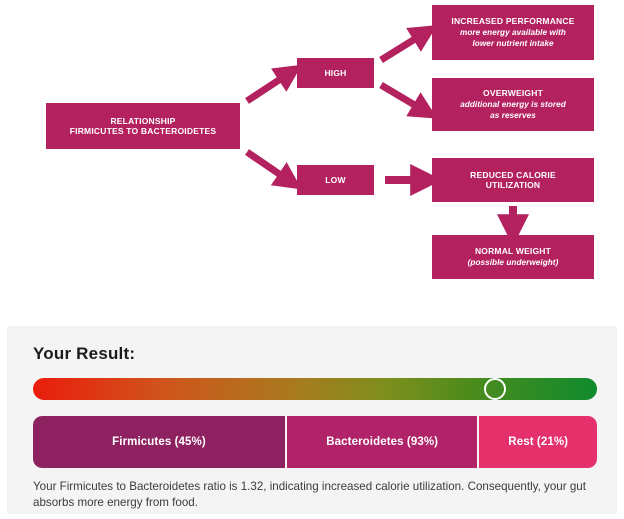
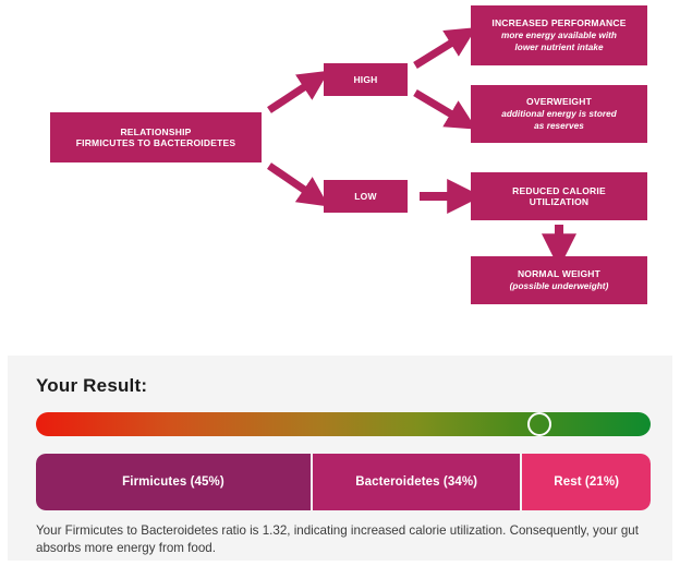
  RELATIONSHIP
  FIRMICUTES TO BACTEROIDETES
  HIGH
  LOW
  INCREASED PERFORMANCE
  more energy available with
  lower nutrient intake
  OVERWEIGHT
  additional energy is stored
  as reserves
  REDUCED CALORIE
  UTILIZATION
  NORMAL WEIGHT
  (possible underweight)
  Your Result:
  Firmicutes (45%)
- Bacteroidetes (93%)
+ Bacteroidetes (34%)
  Rest (21%)
  Your Firmicutes to Bacteroidetes ratio is 1.32, indicating increased calorie utilization. Consequently, your gut absorbs more energy from food.
